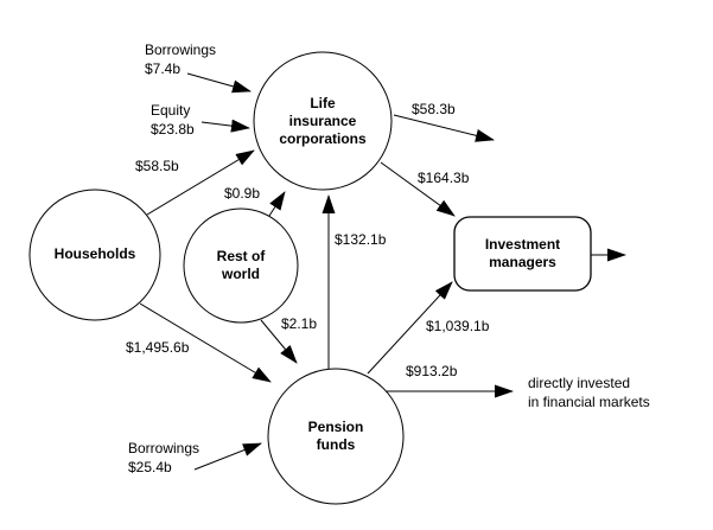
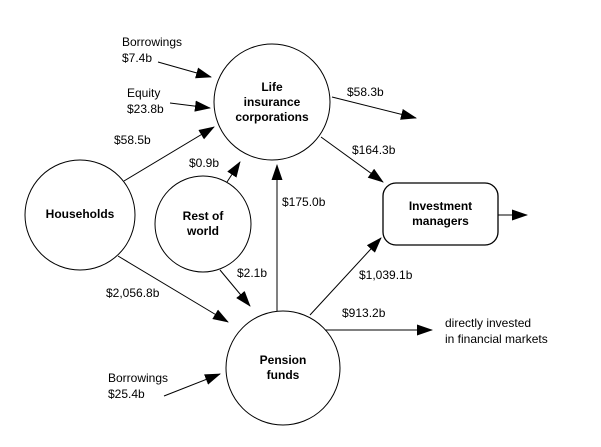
  Households
  Rest of
  world
  Life
  insurance
  corporations
  Pension
  funds
  Investment
  managers
  Borrowings
  $7.4b
  Equity
  $23.8b
  Borrowings
  $25.4b
  $58.5b
  $0.9b
- $1,495.6b
+ $2,056.8b
  $2.1b
- $132.1b
+ $175.0b
  $58.3b
  $164.3b
  $1,039.1b
  $913.2b
  directly invested
  in financial markets
